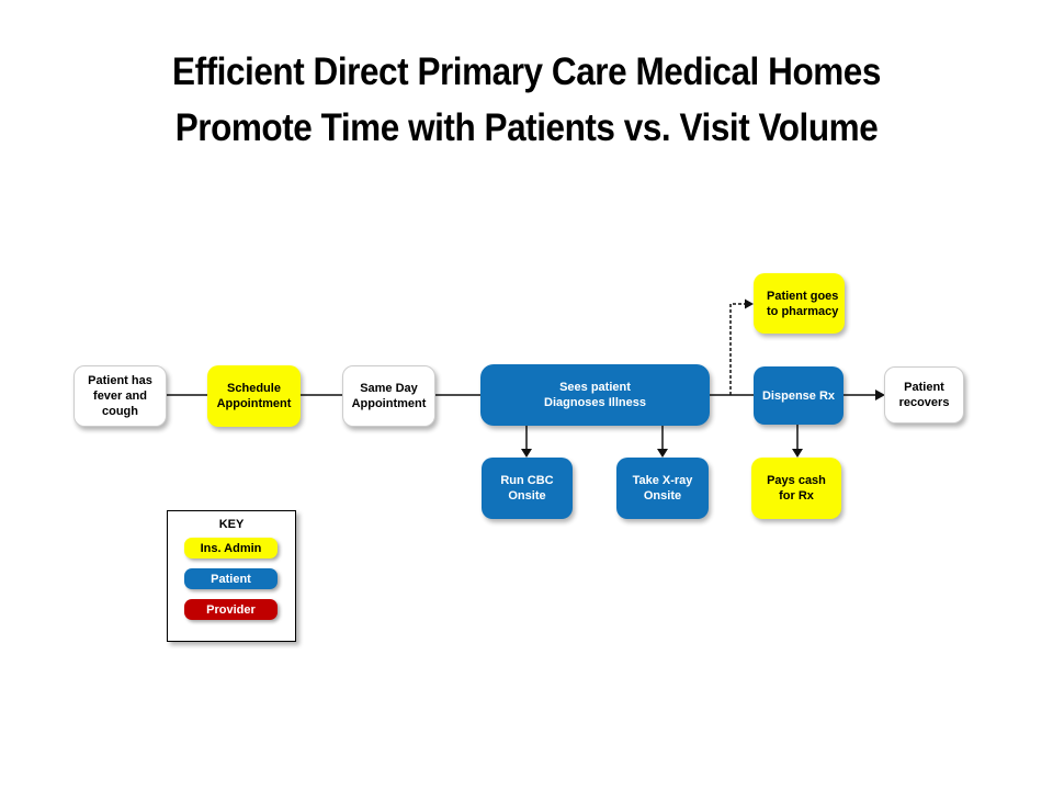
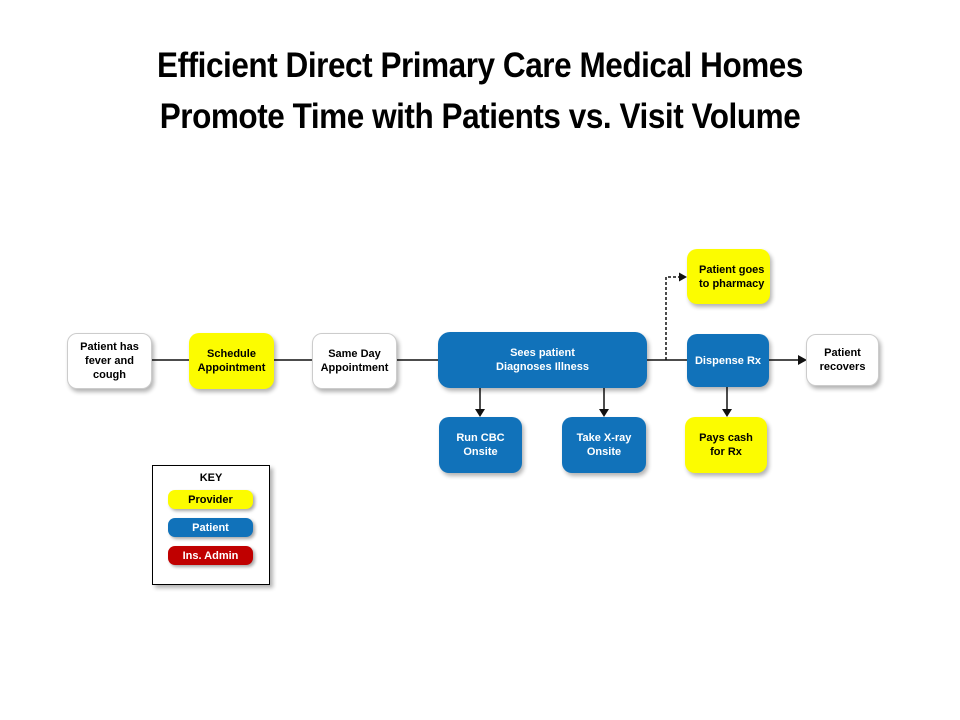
  Efficient Direct Primary Care Medical Homes
  Promote Time with Patients vs. Visit Volume
  Patient has
  fever and
  cough
  Schedule
  Appointment
  Same Day
  Appointment
  Sees patient
  Diagnoses Illness
  Dispense Rx
  Patient
  recovers
  Patient goes
  to pharmacy
  Run CBC
  Onsite
  Take X-ray
  Onsite
  Pays cash
  for Rx
  KEY
- Ins. Admin
+ Provider
  Patient
- Provider
+ Ins. Admin
